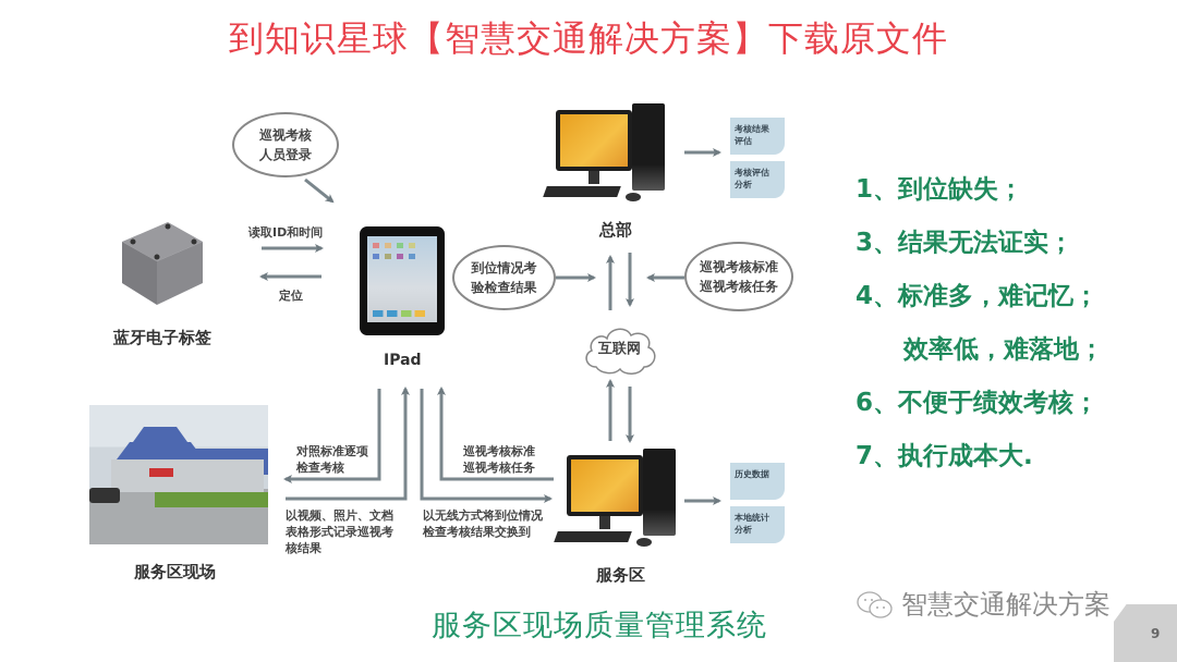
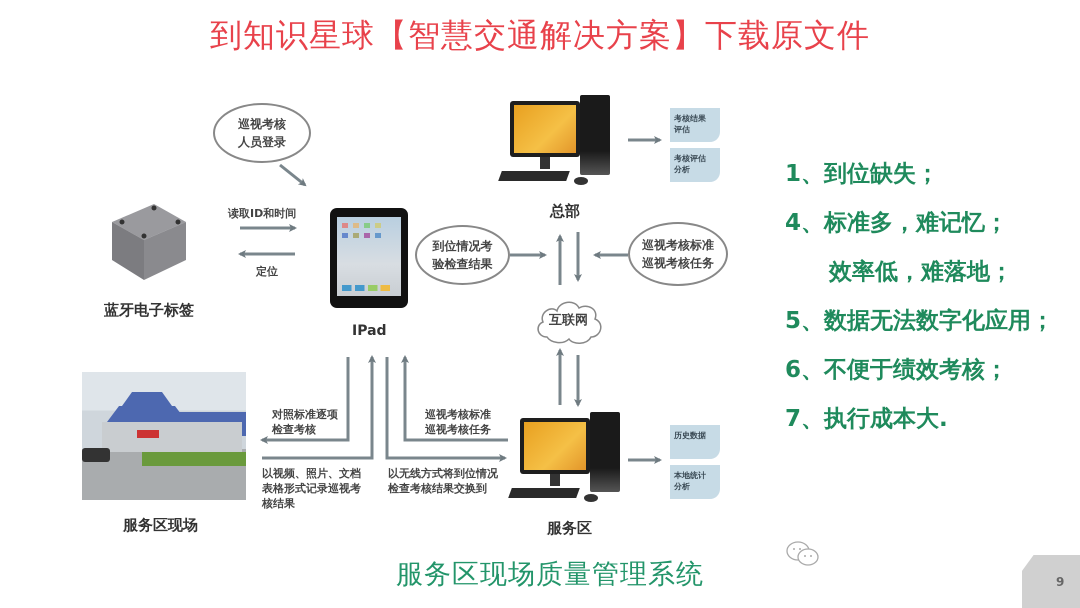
  到知识星球【智慧交通解决方案】下载原文件
  蓝牙电子标签
  巡视考核
  人员登录
  读取ID和时间
  定位
  IPad
  总部
  考核结果
  评估
  考核评估
  分析
  到位情况考
  验检查结果
  巡视考核标准
  巡视考核任务
  互联网
  服务区现场
  对照标准逐项
  检查考核
  以视频、照片、文档
  表格形式记录巡视考
  核结果
  巡视考核标准
  巡视考核任务
  以无线方式将到位情况
  检查考核结果交换到
  服务区
  历史数据
  本地统计
  分析
  1、到位缺失；
- 3、结果无法证实；
  4、标准多，难记忆；
  效率低，难落地；
+ 5、数据无法数字化应用；
  6、不便于绩效考核；
  7、执行成本大.
  服务区现场质量管理系统
- 智慧交通解决方案
  9
